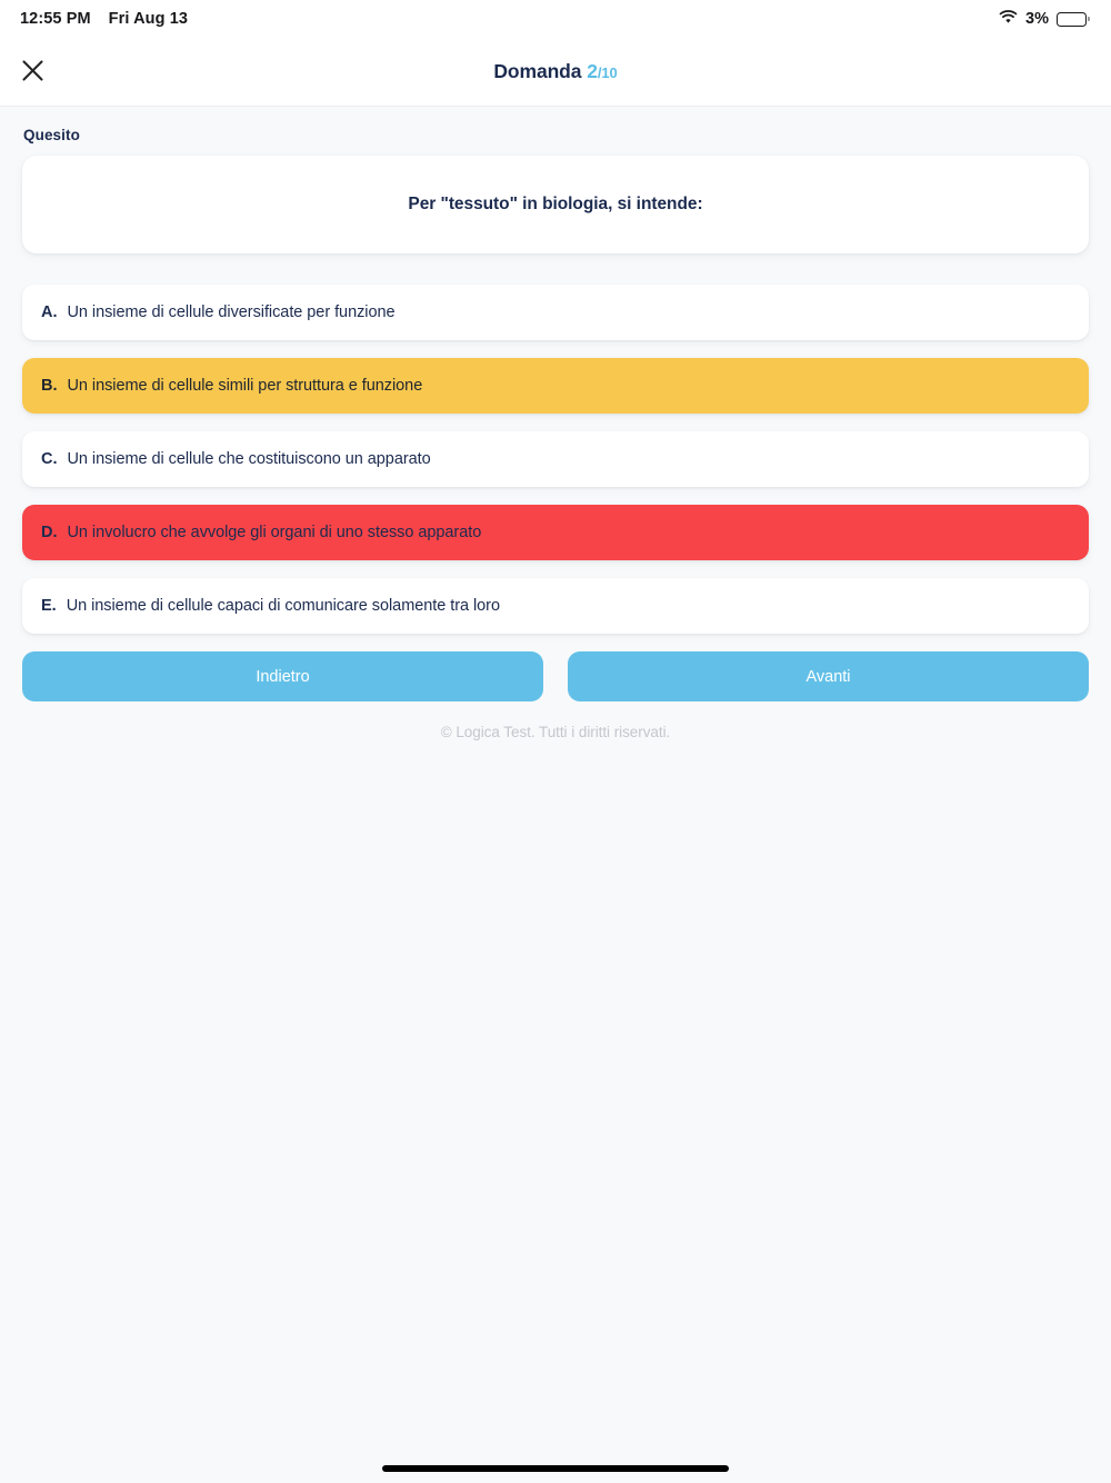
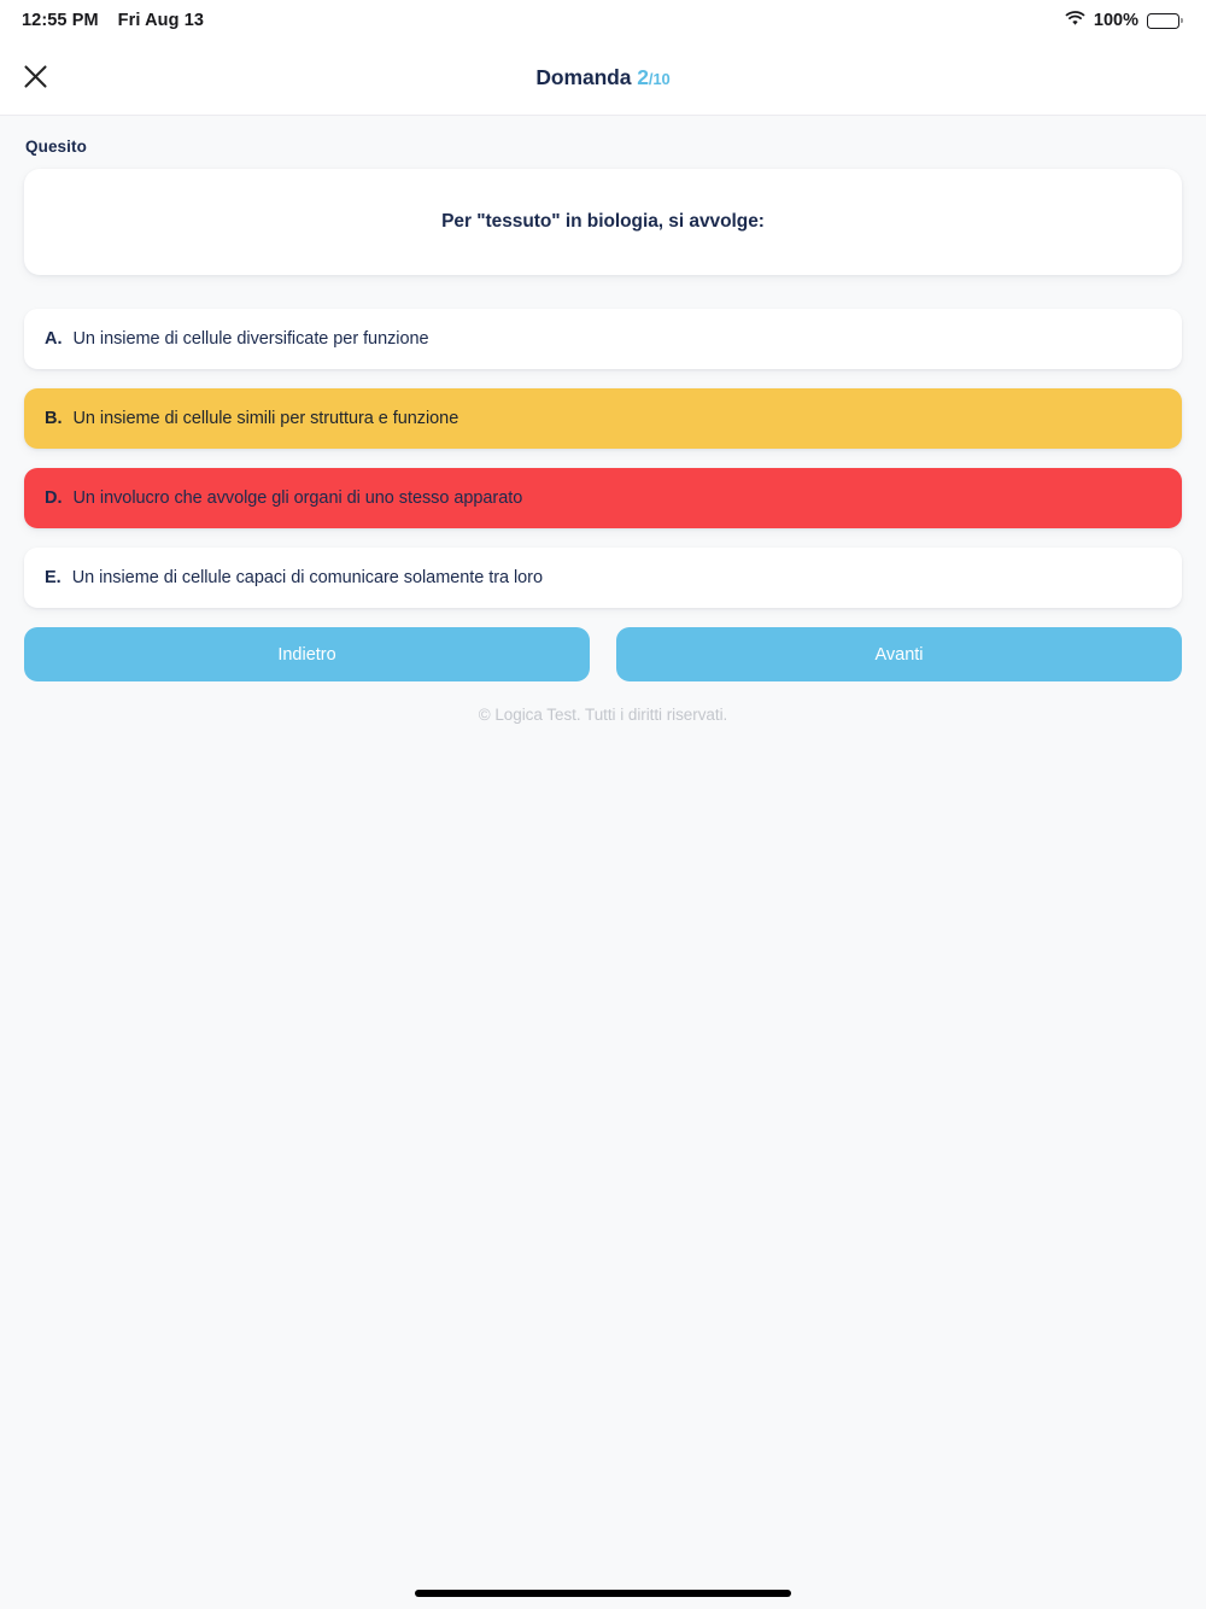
  12:55 PM
  Fri Aug 13
- 3%
+ 100%
  Domanda 2/10
  Quesito
- Per "tessuto" in biologia, si intende:
+ Per "tessuto" in biologia, si avvolge:
  A.
  Un insieme di cellule diversificate per funzione
  B.
  Un insieme di cellule simili per struttura e funzione
- C.
- Un insieme di cellule che costituiscono un apparato
  D.
  Un involucro che avvolge gli organi di uno stesso apparato
  E.
  Un insieme di cellule capaci di comunicare solamente tra loro
  Indietro
  Avanti
  © Logica Test. Tutti i diritti riservati.
